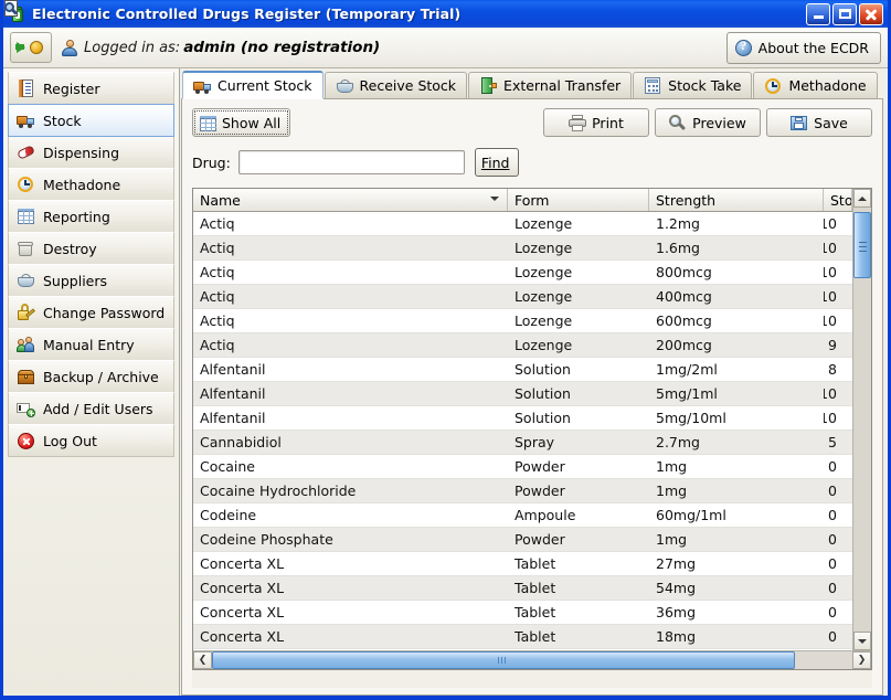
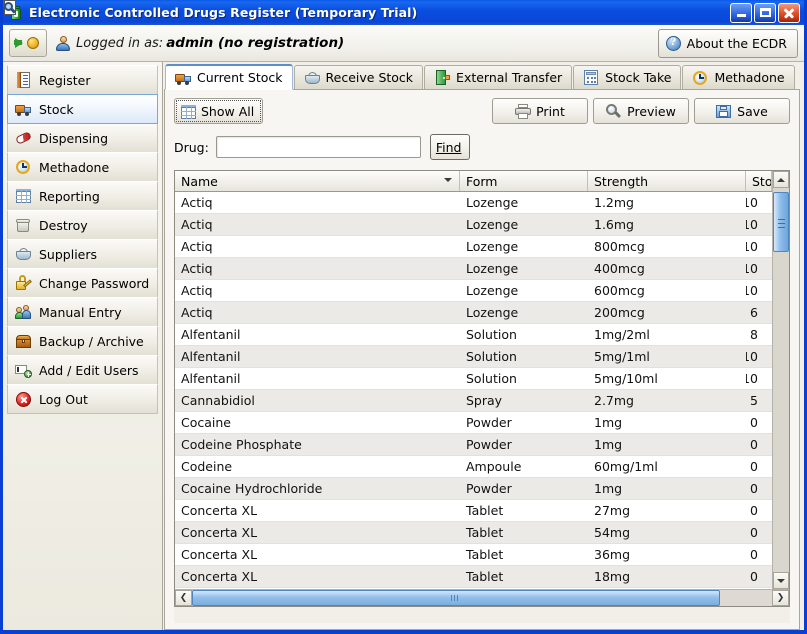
  Electronic Controlled Drugs Register (Temporary Trial)
  Logged in as:
  admin (no registration)
  ?
  About the ECDR
  Register
  Stock
  Dispensing
  Methadone
  Reporting
  Destroy
  Suppliers
  Change Password
  Manual Entry
  Backup / Archive
  Add / Edit Users
  Log Out
  Current Stock
  Receive Stock
  External Transfer
  Stock Take
  Methadone
  Show All
  Print
  Preview
  Save
  Drug:
  Find
  Name
  Form
  Strength
  Sto
  Actiq
  Lozenge
  1.2mg
  10
  Actiq
  Lozenge
  1.6mg
  10
  Actiq
  Lozenge
  800mcg
  10
  Actiq
  Lozenge
  400mcg
  10
  Actiq
  Lozenge
  600mcg
  10
  Actiq
  Lozenge
  200mcg
- 9
+ 6
  Alfentanil
  Solution
  1mg/2ml
  8
  Alfentanil
  Solution
  5mg/1ml
  10
  Alfentanil
  Solution
  5mg/10ml
  10
  Cannabidiol
  Spray
  2.7mg
  5
  Cocaine
  Powder
  1mg
  0
- Cocaine Hydrochloride
+ Codeine Phosphate
  Powder
  1mg
  0
  Codeine
  Ampoule
  60mg/1ml
  0
- Codeine Phosphate
+ Cocaine Hydrochloride
  Powder
  1mg
  0
  Concerta XL
  Tablet
  27mg
  0
  Concerta XL
  Tablet
  54mg
  0
  Concerta XL
  Tablet
  36mg
  0
  Concerta XL
  Tablet
  18mg
  0
  ❮
  ❯
